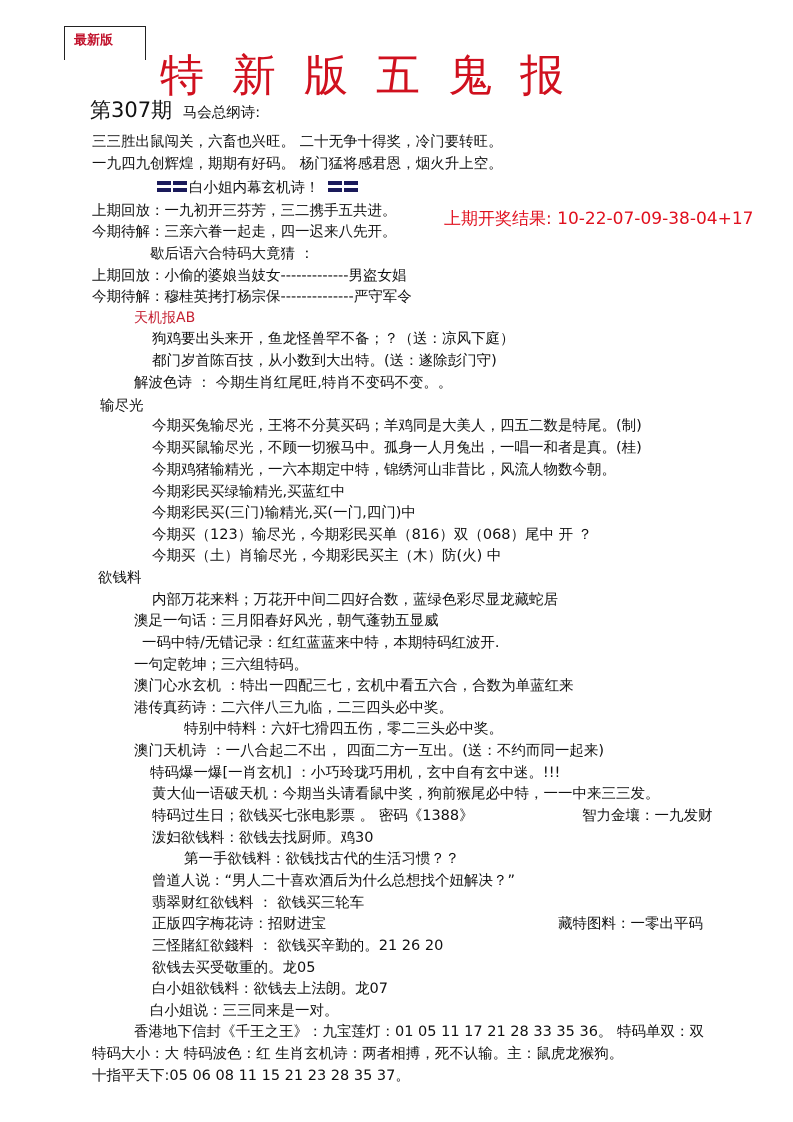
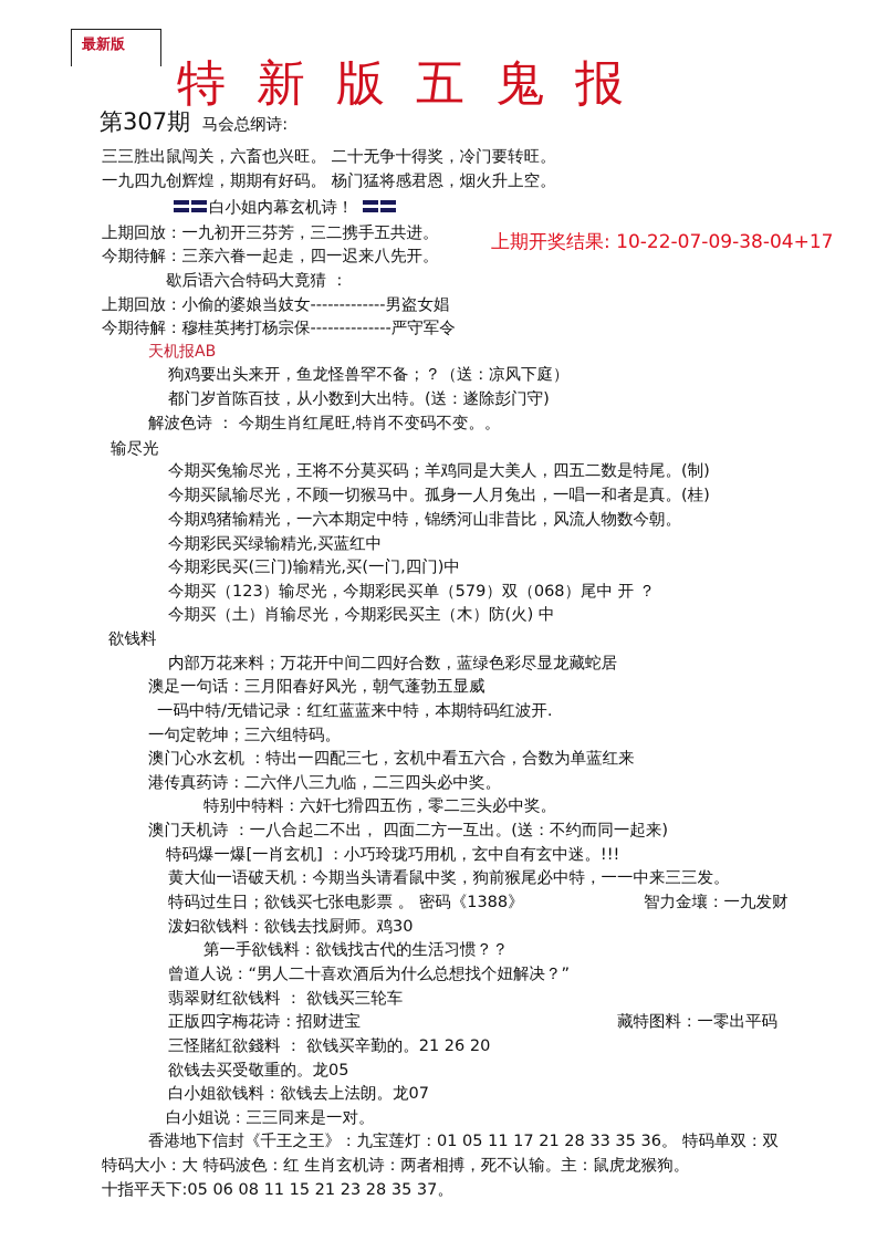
  最新版
  特新版五鬼报
  第307期 马会总纲诗:
  三三胜出鼠闯关，六畜也兴旺。 二十无争十得奖，冷门要转旺。
  一九四九创辉煌，期期有好码。 杨门猛将感君恩，烟火升上空。
  白小姐内幕玄机诗！
  上期回放：一九初开三芬芳，三二携手五共进。
  今期待解：三亲六眷一起走，四一迟来八先开。
  上期开奖结果: 10-22-07-09-38-04+17
  歇后语六合特码大竟猜 ：
  上期回放：小偷的婆娘当妓女-------------男盗女娼
  今期待解：穆桂英拷打杨宗保--------------严守军令
  天机报AB
  狗鸡要出头来开，鱼龙怪兽罕不备；？（送：凉风下庭）
  都门岁首陈百技，从小数到大出特。(送：遂除彭门守)
  解波色诗 ： 今期生肖红尾旺,特肖不变码不变。。
  输尽光
  今期买兔输尽光，王将不分莫买码；羊鸡同是大美人，四五二数是特尾。(制)
  今期买鼠输尽光，不顾一切猴马中。孤身一人月兔出，一唱一和者是真。(桂)
  今期鸡猪输精光，一六本期定中特，锦绣河山非昔比，风流人物数今朝。
  今期彩民买绿输精光,买蓝红中
  今期彩民买(三门)输精光,买(一门,四门)中
- 今期买（123）输尽光，今期彩民买单（816）双（068）尾中 开 ？
+ 今期买（123）输尽光，今期彩民买单（579）双（068）尾中 开 ？
  今期买（土）肖输尽光，今期彩民买主（木）防(火) 中
  欲钱料
  内部万花来料；万花开中间二四好合数，蓝绿色彩尽显龙藏蛇居
  澳足一句话：三月阳春好风光，朝气蓬勃五显威
  一码中特/无错记录：红红蓝蓝来中特，本期特码红波开.
  一句定乾坤；三六组特码。
  澳门心水玄机 ：特出一四配三七，玄机中看五六合，合数为单蓝红来
  港传真药诗：二六伴八三九临，二三四头必中奖。
  特别中特料：六奸七猾四五伤，零二三头必中奖。
  澳门天机诗 ：一八合起二不出， 四面二方一互出。(送：不约而同一起来)
  特码爆一爆[一肖玄机] ：小巧玲珑巧用机，玄中自有玄中迷。!!!
  黄大仙一语破天机：今期当头请看鼠中奖，狗前猴尾必中特，一一中来三三发。
  特码过生日；欲钱买七张电影票 。 密码《1388》
  智力金壤：一九发财
  泼妇欲钱料：欲钱去找厨师。鸡30
  第一手欲钱料：欲钱找古代的生活习惯？？
  曾道人说：“男人二十喜欢酒后为什么总想找个妞解决？”
  翡翠财红欲钱料 ： 欲钱买三轮车
  正版四字梅花诗：招财进宝
  藏特图料：一零出平码
  三怪賭紅欲錢料 ： 欲钱买辛勤的。21 26 20
  欲钱去买受敬重的。龙05
  白小姐欲钱料：欲钱去上法朗。龙07
  白小姐说：三三同来是一对。
  香港地下信封《千王之王》：九宝莲灯：01 05 11 17 21 28 33 35 36。 特码单双：双
  特码大小：大 特码波色：红 生肖玄机诗：两者相搏，死不认输。主：鼠虎龙猴狗。
  十指平天下:05 06 08 11 15 21 23 28 35 37。
